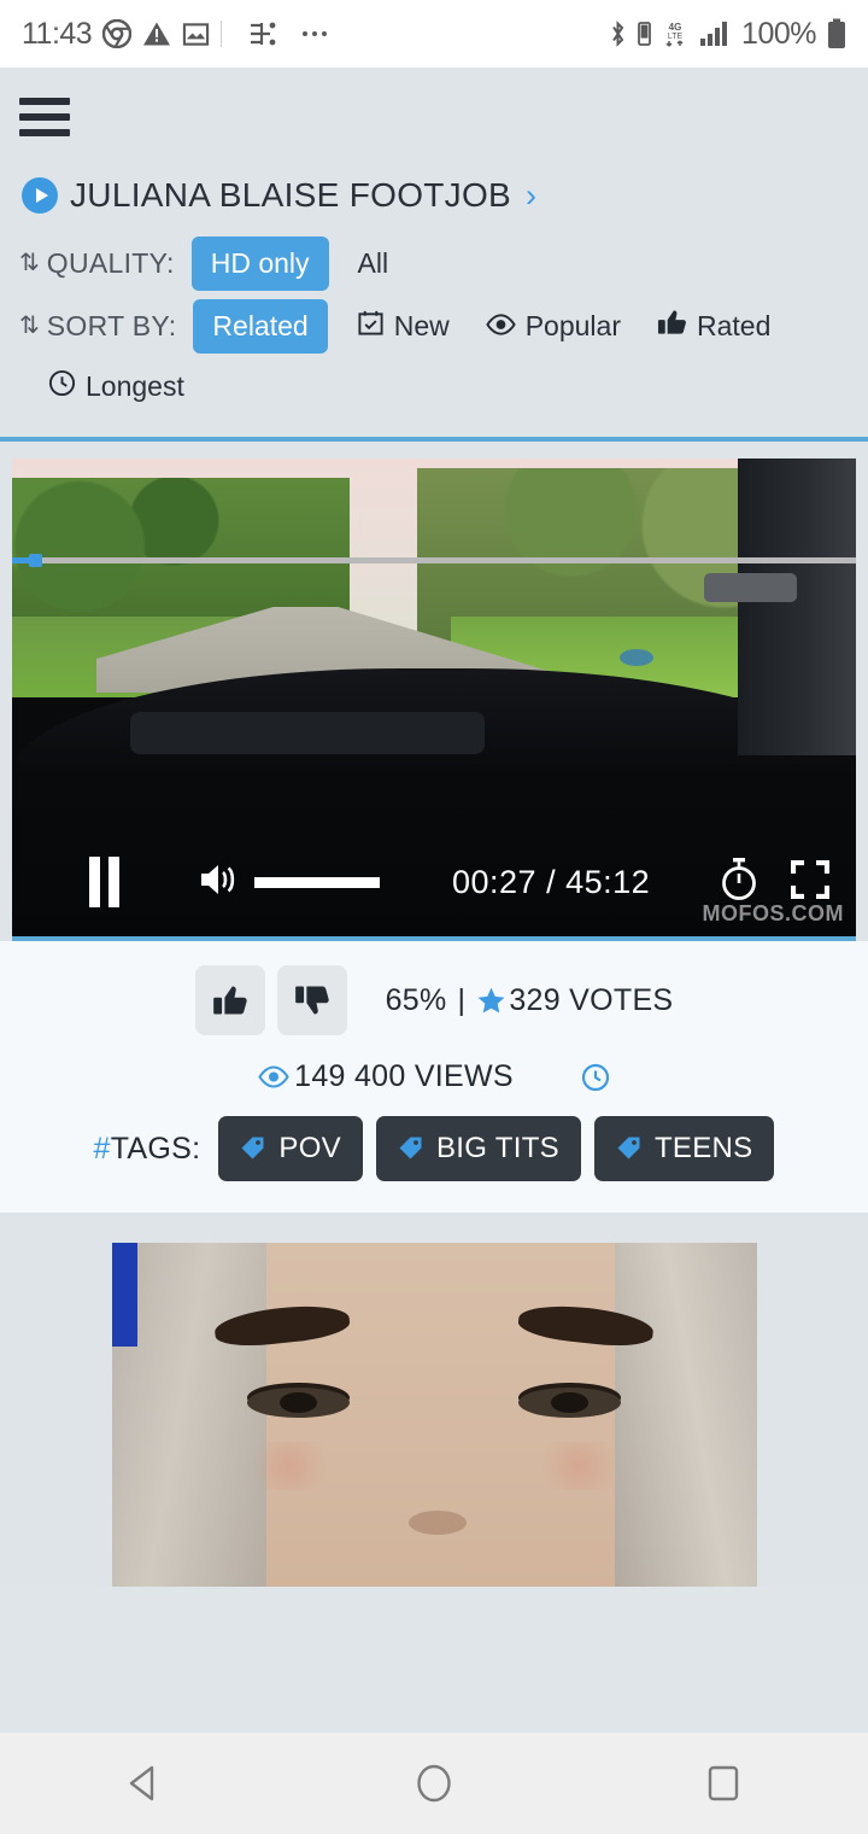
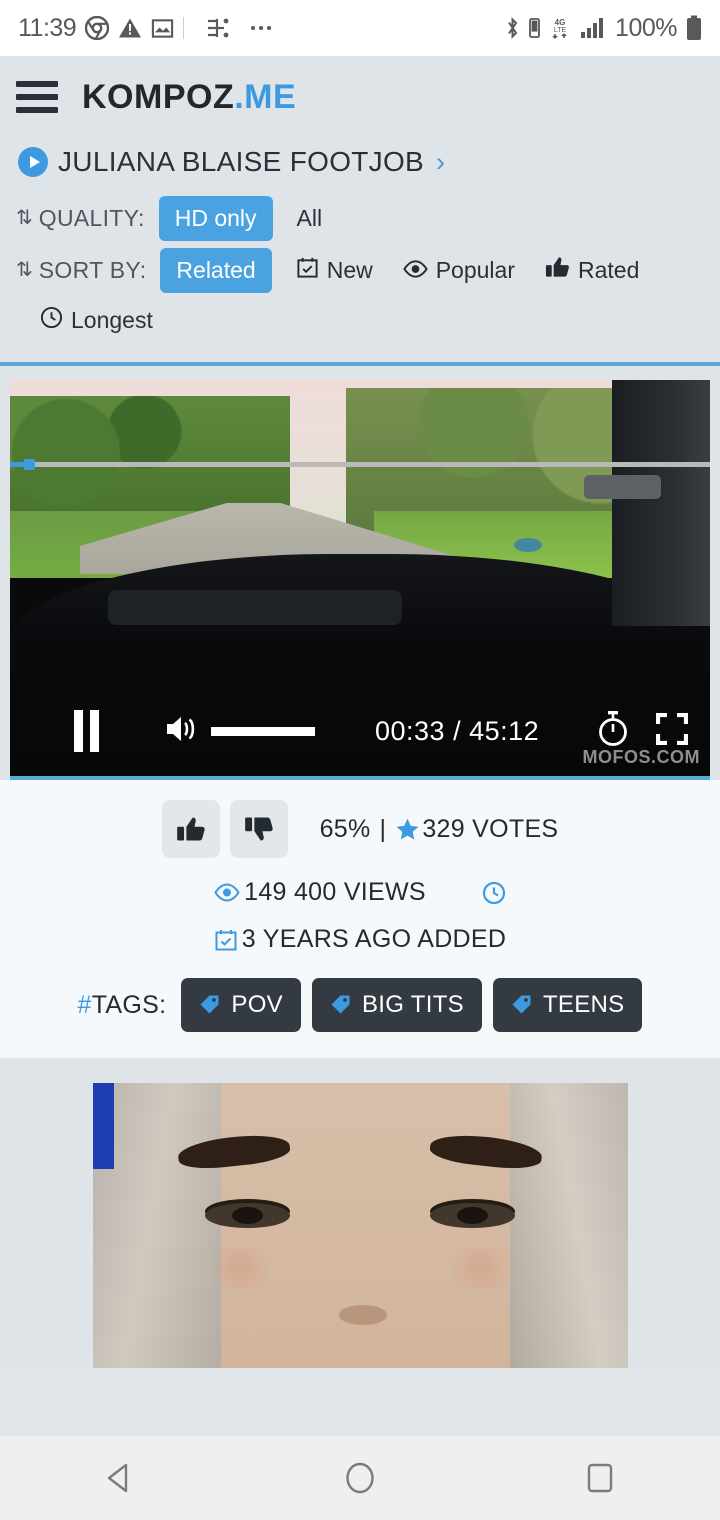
- 11:43
+ 11:39
  4G
  100%
+ KOMPOZ.ME
  JULIANA BLAISE FOOTJOB
  ›
  ⇅
  QUALITY:
  HD only
  All
  ⇅
  SORT BY:
  Related
  New
  Popular
  Rated
  Longest
- 00:27 / 45:12
+ 00:33 / 45:12
  MOFOS.COM
  65%
  |
  329 VOTES
  149 400 VIEWS
+ 3 YEARS AGO ADDED
  #TAGS:
  POV
  BIG TITS
  TEENS
